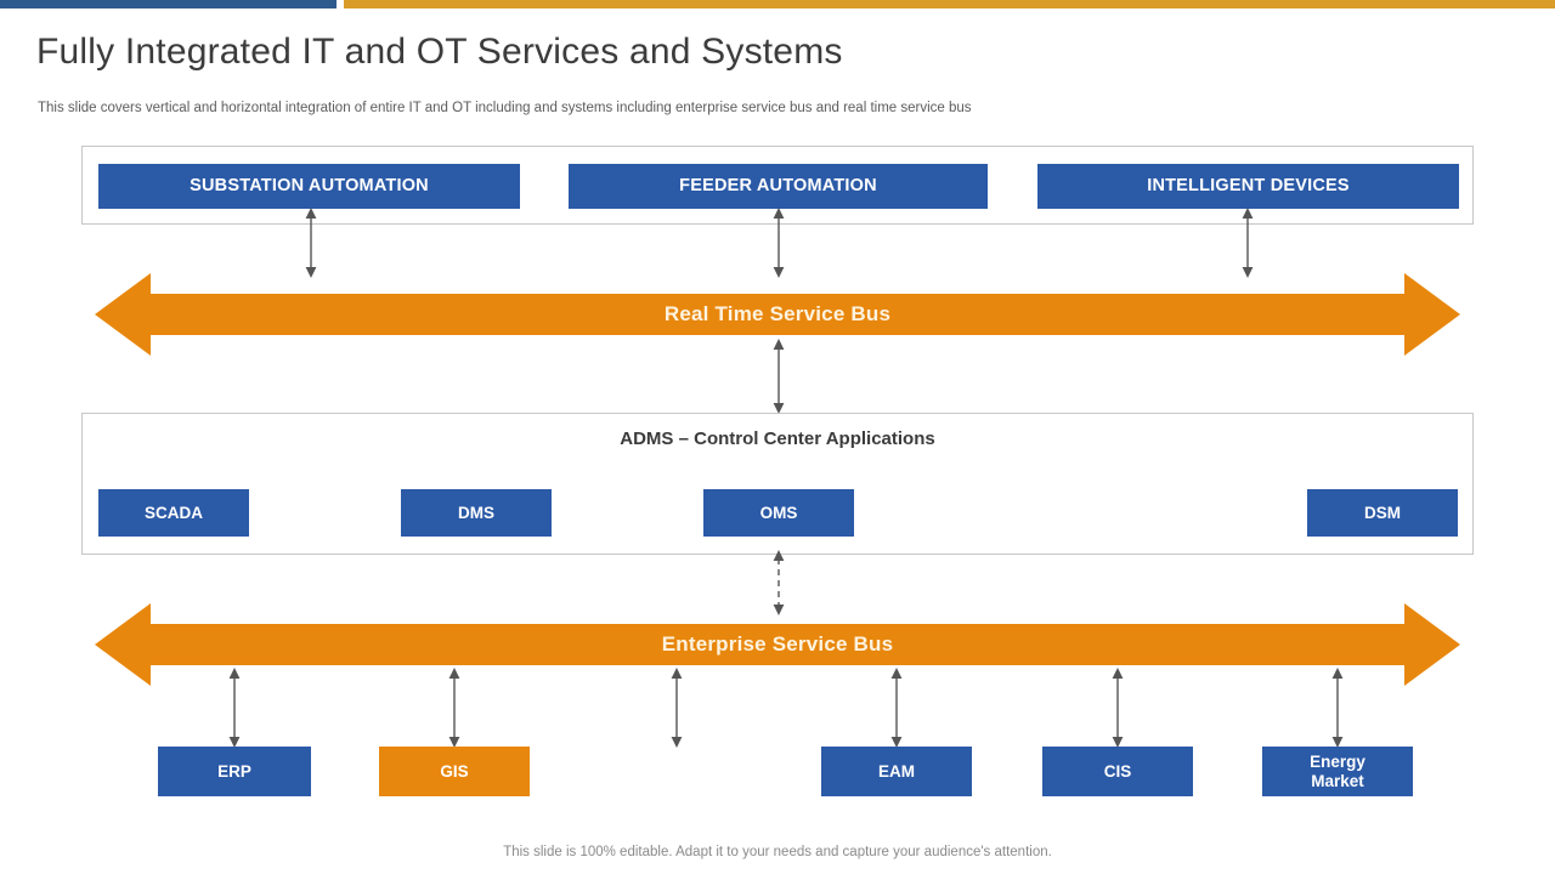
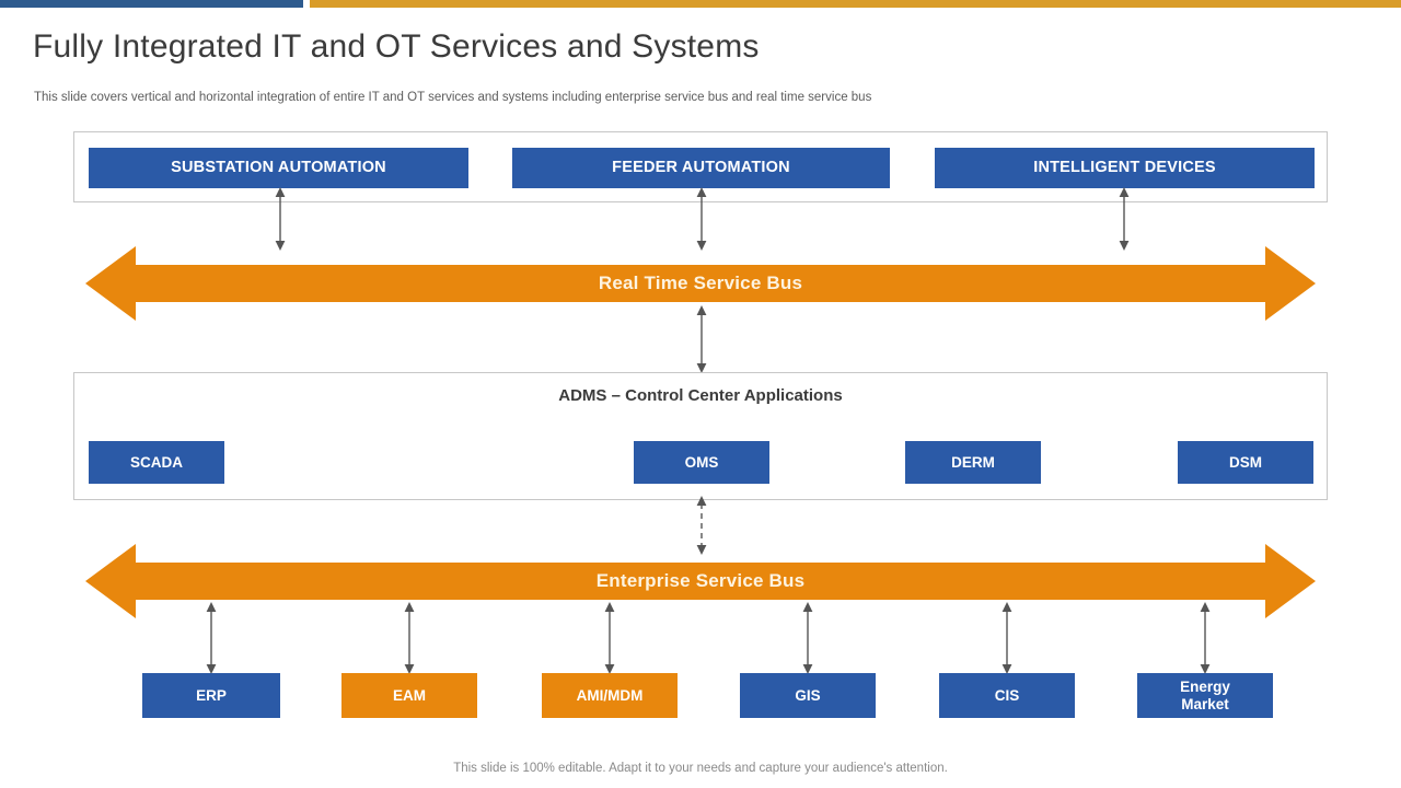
  Fully Integrated IT and OT Services and Systems
- This slide covers vertical and horizontal integration of entire IT and OT including and systems including enterprise service bus and real time service bus
+ This slide covers vertical and horizontal integration of entire IT and OT services and systems including enterprise service bus and real time service bus
  SUBSTATION AUTOMATION
  FEEDER AUTOMATION
  INTELLIGENT DEVICES
  Real Time Service Bus
  ADMS – Control Center Applications
  SCADA
- DMS
  OMS
+ DERM
  DSM
  Enterprise Service Bus
  ERP
- GIS
+ EAM
+ AMI/MDM
- EAM
+ GIS
  CIS
  Energy
  Market
  This slide is 100% editable. Adapt it to your needs and capture your audience's attention.
